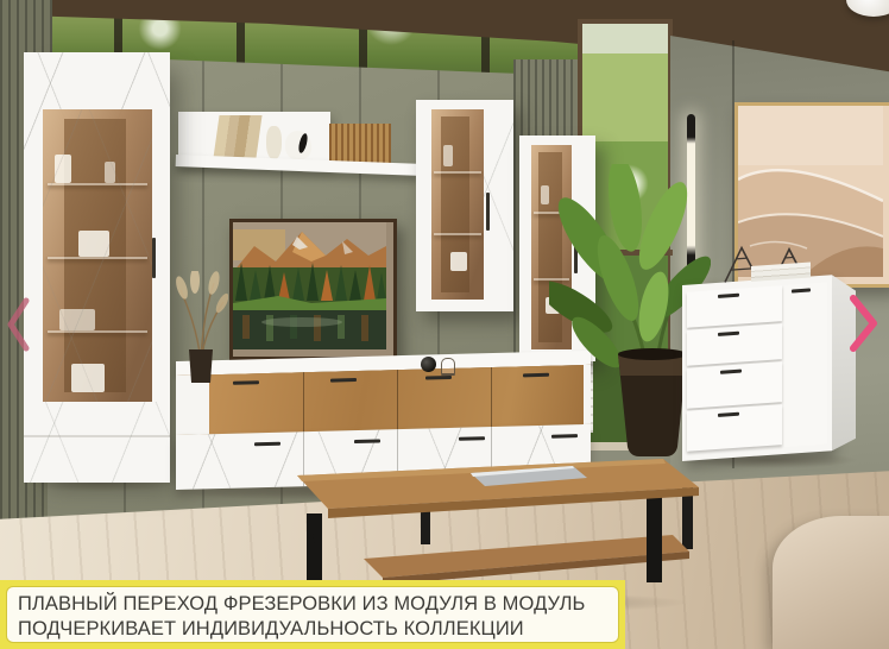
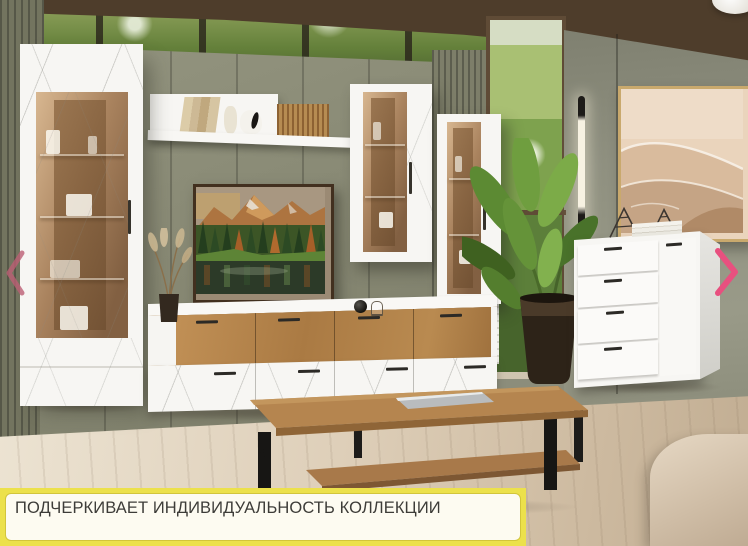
- ПЛАВНЫЙ ПЕРЕХОД ФРЕЗЕРОВКИ ИЗ МОДУЛЯ В МОДУЛЬ
  ПОДЧЕРКИВАЕТ ИНДИВИДУАЛЬНОСТЬ КОЛЛЕКЦИИ
